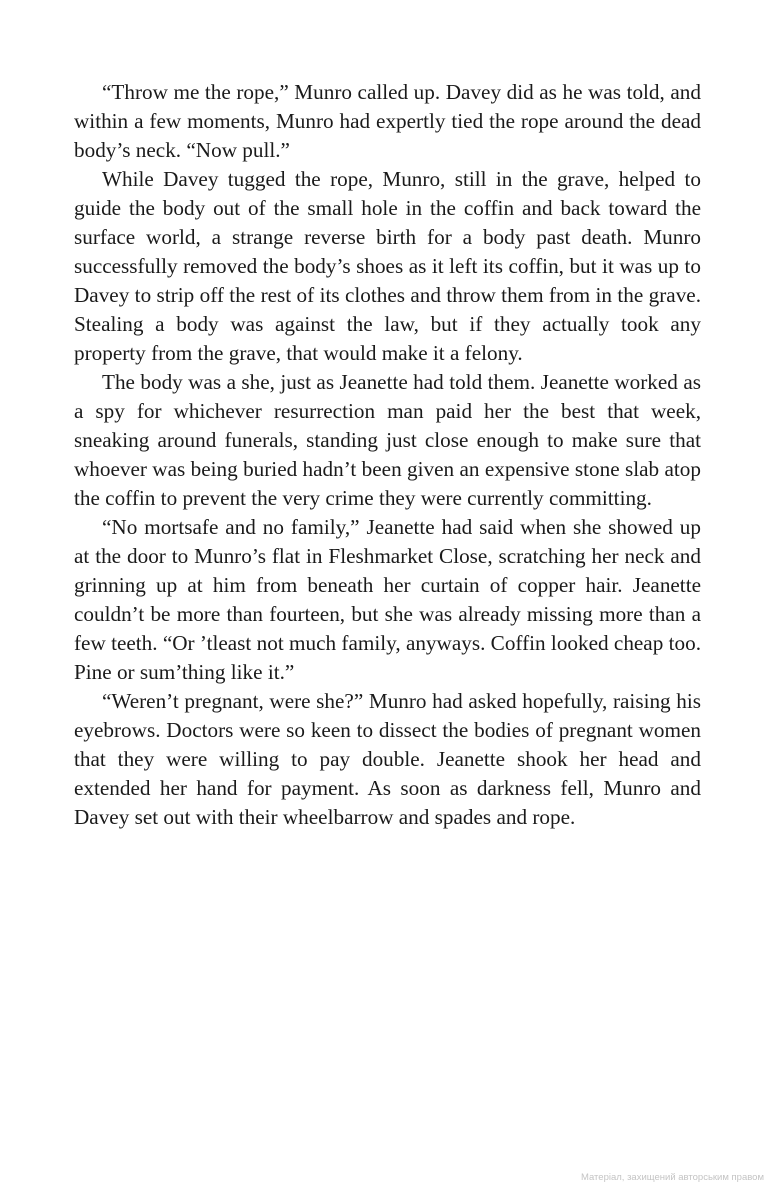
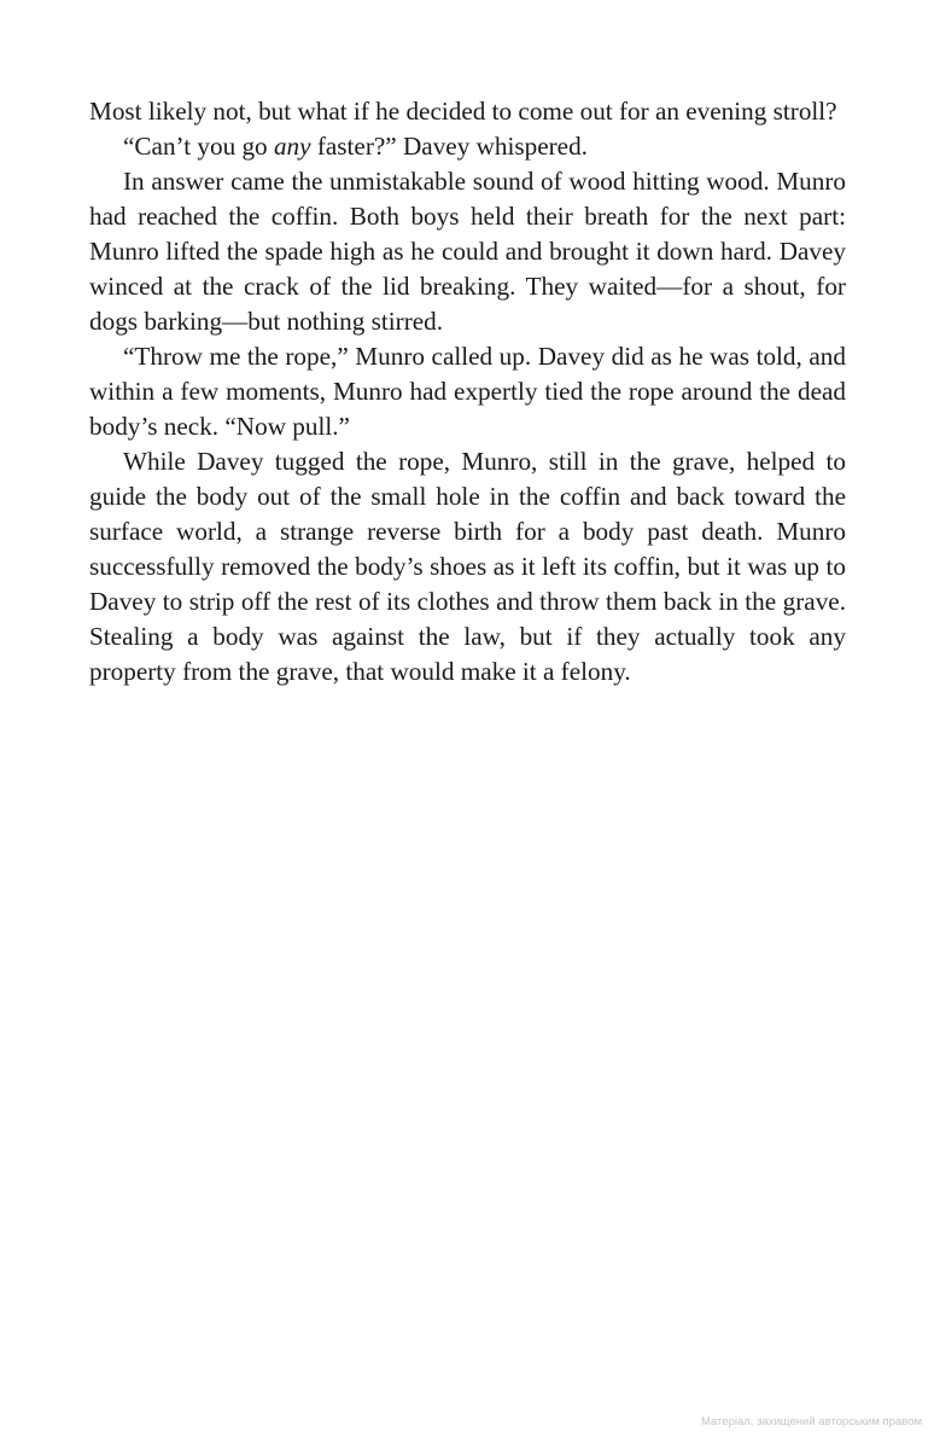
+ Most likely not, but what if he decided to come out for an evening stroll?
+ “Can’t you go any faster?” Davey whispered.
+ In answer came the unmistakable sound of wood hitting wood. Munro had reached the coffin. Both boys held their breath for the next part: Munro lifted the spade high as he could and brought it down hard. Davey winced at the crack of the lid breaking. They waited—for a shout, for dogs barking—but nothing stirred.
  “Throw me the rope,” Munro called up. Davey did as he was told, and within a few moments, Munro had expertly tied the rope around the dead body’s neck. “Now pull.”
- While Davey tugged the rope, Munro, still in the grave, helped to guide the body out of the small hole in the coffin and back toward the surface world, a strange reverse birth for a body past death. Munro successfully removed the body’s shoes as it left its coffin, but it was up to Davey to strip off the rest of its clothes and throw them from in the grave. Stealing a body was against the law, but if they actually took any property from the grave, that would make it a felony.
+ While Davey tugged the rope, Munro, still in the grave, helped to guide the body out of the small hole in the coffin and back toward the surface world, a strange reverse birth for a body past death. Munro successfully removed the body’s shoes as it left its coffin, but it was up to Davey to strip off the rest of its clothes and throw them back in the grave. Stealing a body was against the law, but if they actually took any property from the grave, that would make it a felony.
- The body was a she, just as Jeanette had told them. Jeanette worked as a spy for whichever resurrection man paid her the best that week, sneaking around funerals, standing just close enough to make sure that whoever was being buried hadn’t been given an expensive stone slab atop the coffin to prevent the very crime they were currently committing.
- “No mortsafe and no family,” Jeanette had said when she showed up at the door to Munro’s flat in Fleshmarket Close, scratching her neck and grinning up at him from beneath her curtain of copper hair. Jeanette couldn’t be more than fourteen, but she was already missing more than a few teeth. “Or ’tleast not much family, anyways. Coffin looked cheap too. Pine or sum’thing like it.”
- “Weren’t pregnant, were she?” Munro had asked hopefully, raising his eyebrows. Doctors were so keen to dissect the bodies of pregnant women that they were willing to pay double. Jeanette shook her head and extended her hand for payment. As soon as darkness fell, Munro and Davey set out with their wheelbarrow and spades and rope.
  Матеріал, захищений авторським правом
